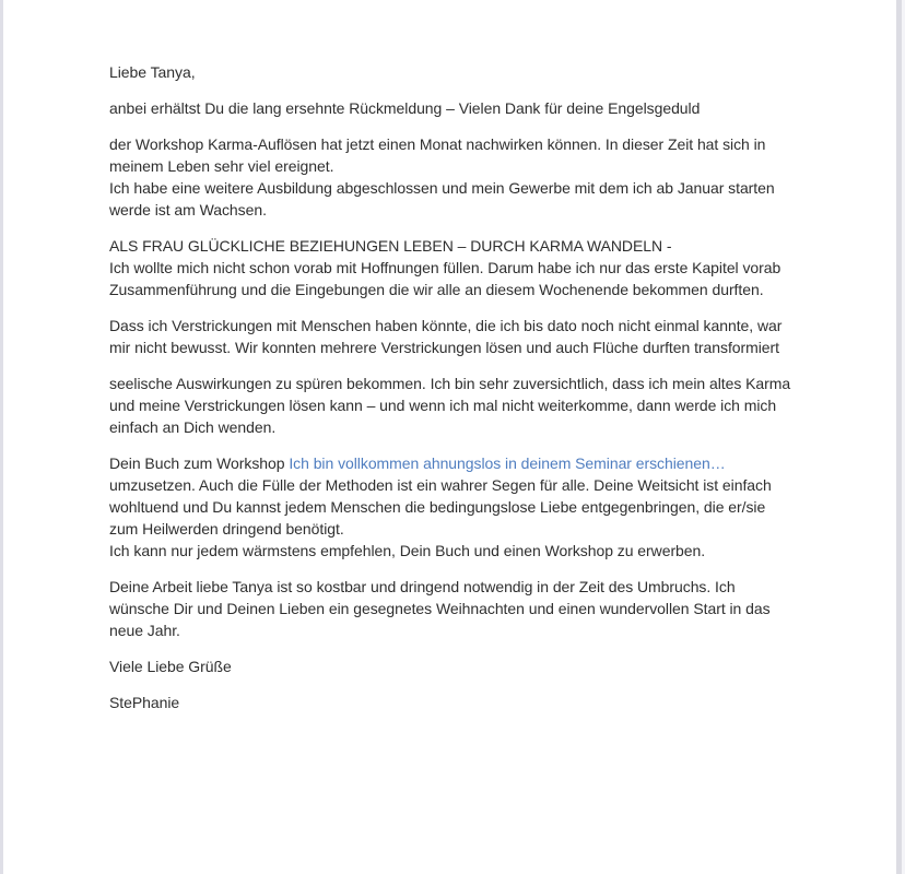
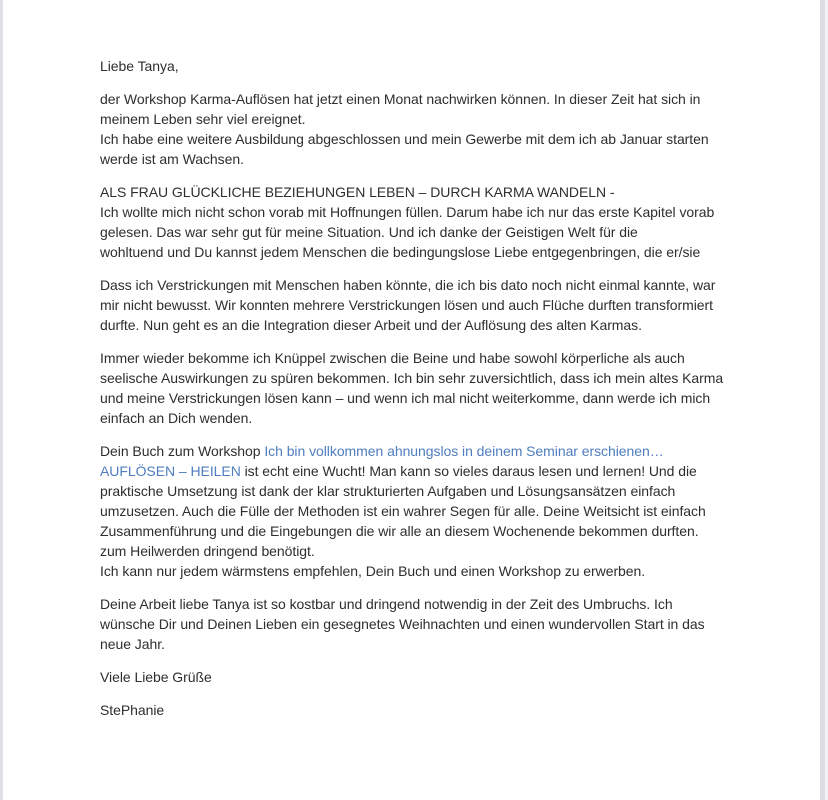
  Liebe Tanya,
- anbei erhältst Du die lang ersehnte Rückmeldung – Vielen Dank für deine Engelsgeduld
  der Workshop Karma-Auflösen hat jetzt einen Monat nachwirken können. In dieser Zeit hat sich in
  meinem Leben sehr viel ereignet.
  Ich habe eine weitere Ausbildung abgeschlossen und mein Gewerbe mit dem ich ab Januar starten
  werde ist am Wachsen.
  ALS FRAU GLÜCKLICHE BEZIEHUNGEN LEBEN – DURCH KARMA WANDELN -
  Ich wollte mich nicht schon vorab mit Hoffnungen füllen. Darum habe ich nur das erste Kapitel vorab
+ gelesen. Das war sehr gut für meine Situation. Und ich danke der Geistigen Welt für die
- Zusammenführung und die Eingebungen die wir alle an diesem Wochenende bekommen durften.
+ wohltuend und Du kannst jedem Menschen die bedingungslose Liebe entgegenbringen, die er/sie
  Dass ich Verstrickungen mit Menschen haben könnte, die ich bis dato noch nicht einmal kannte, war
  mir nicht bewusst. Wir konnten mehrere Verstrickungen lösen und auch Flüche durften transformiert
+ durfte. Nun geht es an die Integration dieser Arbeit und der Auflösung des alten Karmas.
+ Immer wieder bekomme ich Knüppel zwischen die Beine und habe sowohl körperliche als auch
  seelische Auswirkungen zu spüren bekommen. Ich bin sehr zuversichtlich, dass ich mein altes Karma
  und meine Verstrickungen lösen kann – und wenn ich mal nicht weiterkomme, dann werde ich mich
  einfach an Dich wenden.
  Dein Buch zum Workshop Ich bin vollkommen ahnungslos in deinem Seminar erschienen…
+ AUFLÖSEN – HEILEN ist echt eine Wucht! Man kann so vieles daraus lesen und lernen! Und die
+ praktische Umsetzung ist dank der klar strukturierten Aufgaben und Lösungsansätzen einfach
  umzusetzen. Auch die Fülle der Methoden ist ein wahrer Segen für alle. Deine Weitsicht ist einfach
- wohltuend und Du kannst jedem Menschen die bedingungslose Liebe entgegenbringen, die er/sie
+ Zusammenführung und die Eingebungen die wir alle an diesem Wochenende bekommen durften.
  zum Heilwerden dringend benötigt.
  Ich kann nur jedem wärmstens empfehlen, Dein Buch und einen Workshop zu erwerben.
  Deine Arbeit liebe Tanya ist so kostbar und dringend notwendig in der Zeit des Umbruchs. Ich
  wünsche Dir und Deinen Lieben ein gesegnetes Weihnachten und einen wundervollen Start in das
  neue Jahr.
  Viele Liebe Grüße
  StePhanie
